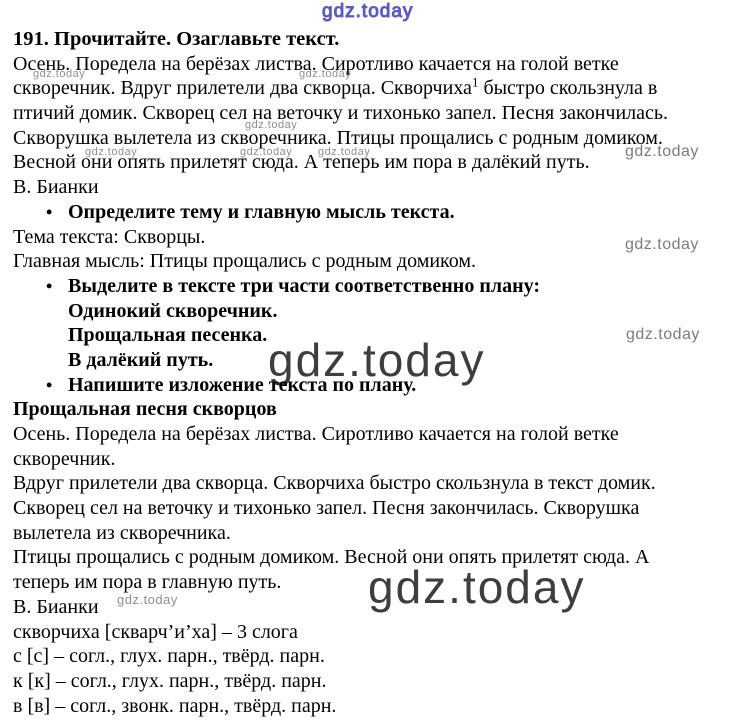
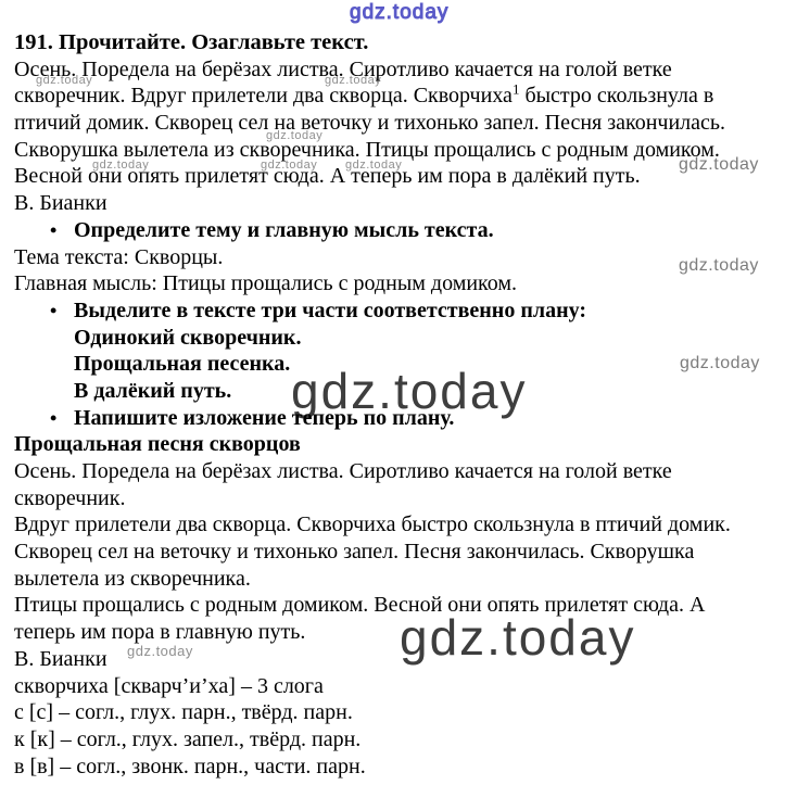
  gdz.today
  gdz.today
  gdz.today
  gdz.today
  gdz.today
  gdz.today
  gdz.today
  gdz.today
  gdz.today
  gdz.today
  gdz.today
  gdz.today
  gdz.today
  191. Прочитайте. Озаглавьте текст.
  Осень. Поредела на берёзах листва. Сиротливо качается на голой ветке
  скворечник. Вдруг прилетели два скворца. Скворчиха1 быстро скользнула в
  птичий домик. Скворец сел на веточку и тихонько запел. Песня закончилась.
  Скворушка вылетела из скворечника. Птицы прощались с родным домиком.
  Весной они опять прилетят сюда. А теперь им пора в далёкий путь.
  В. Бианки
  Определите тему и главную мысль текста.
  Тема текста: Скворцы.
  Главная мысль: Птицы прощались с родным домиком.
  Выделите в тексте три части соответственно плану:
  Одинокий скворечник.
  Прощальная песенка.
  В далёкий путь.
- Напишите изложение текста по плану.
+ Напишите изложение теперь по плану.
  Прощальная песня скворцов
  Осень. Поредела на берёзах листва. Сиротливо качается на голой ветке
  скворечник.
- Вдруг прилетели два скворца. Скворчиха быстро скользнула в текст домик.
+ Вдруг прилетели два скворца. Скворчиха быстро скользнула в птичий домик.
  Скворец сел на веточку и тихонько запел. Песня закончилась. Скворушка
  вылетела из скворечника.
  Птицы прощались с родным домиком. Весной они опять прилетят сюда. А
  теперь им пора в главную путь.
  В. Бианки
  скворчиха [скварч’и’ха] – 3 слога
  с [с] – согл., глух. парн., твёрд. парн.
- к [к] – согл., глух. парн., твёрд. парн.
+ к [к] – согл., глух. запел., твёрд. парн.
- в [в] – согл., звонк. парн., твёрд. парн.
+ в [в] – согл., звонк. парн., части. парн.
